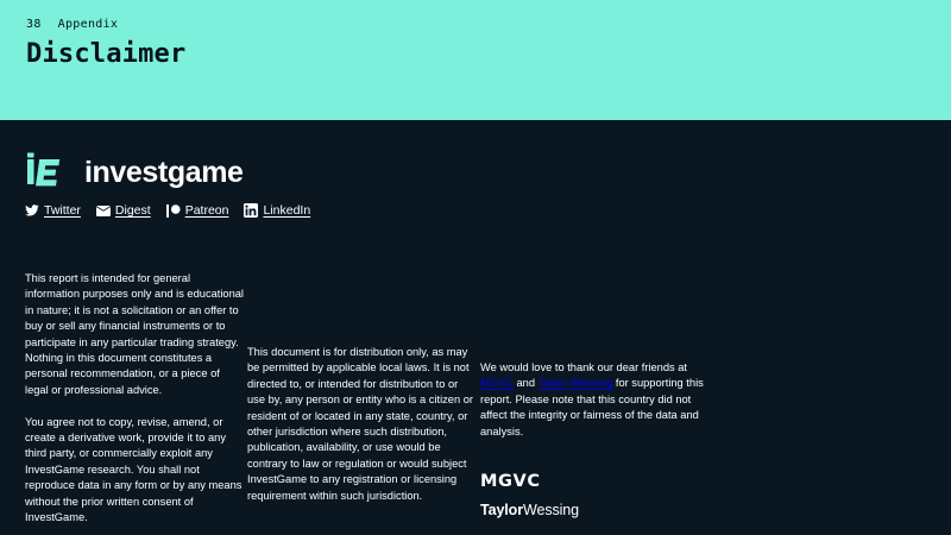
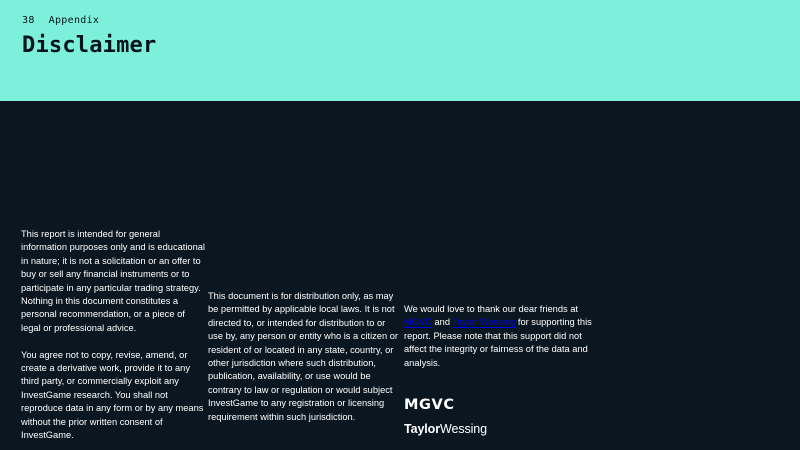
  38
  Appendix
  Disclaimer
- investgame
- Twitter
- Digest
- Patreon
- LinkedIn
  This report is intended for general information purposes only and is educational in nature; it is not a solicitation or an offer to buy or sell any financial instruments or to participate in any particular trading strategy. Nothing in this document constitutes a personal recommendation, or a piece of legal or professional advice.
  You agree not to copy, revise, amend, or create a derivative work, provide it to any third party, or commercially exploit any InvestGame research. You shall not reproduce data in any form or by any means without the prior written consent of InvestGame.
  This document is for distribution only, as may be permitted by applicable local laws. It is not directed to, or intended for distribution to or use by, any person or entity who is a citizen or resident of or located in any state, country, or other jurisdiction where such distribution, publication, availability, or use would be contrary to law or regulation or would subject InvestGame to any registration or licensing requirement within such jurisdiction.
- We would love to thank our dear friends at MGVC and Taylor Wessing for supporting this report. Please note that this country did not affect the integrity or fairness of the data and analysis.
+ We would love to thank our dear friends at MGVC and Taylor Wessing for supporting this report. Please note that this support did not affect the integrity or fairness of the data and analysis.
  MGVC
  TaylorWessing
